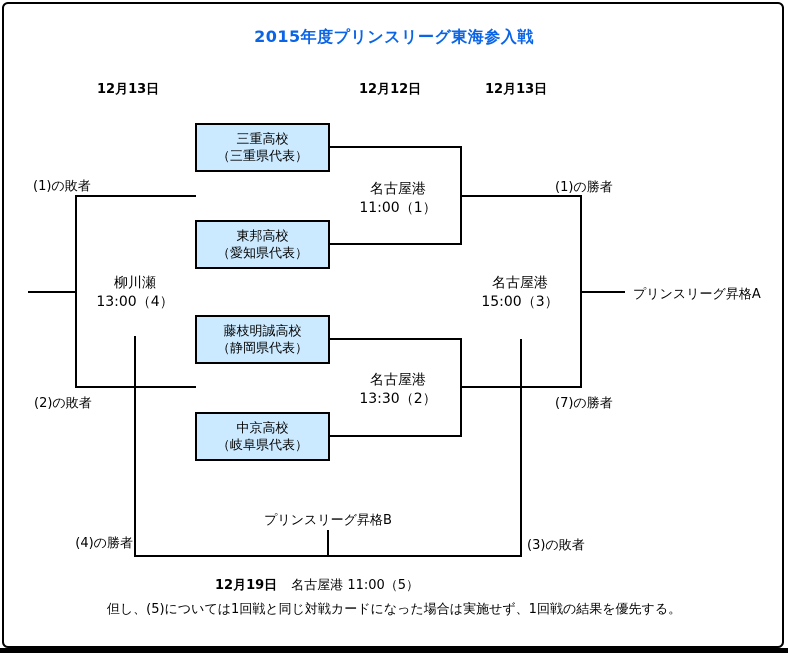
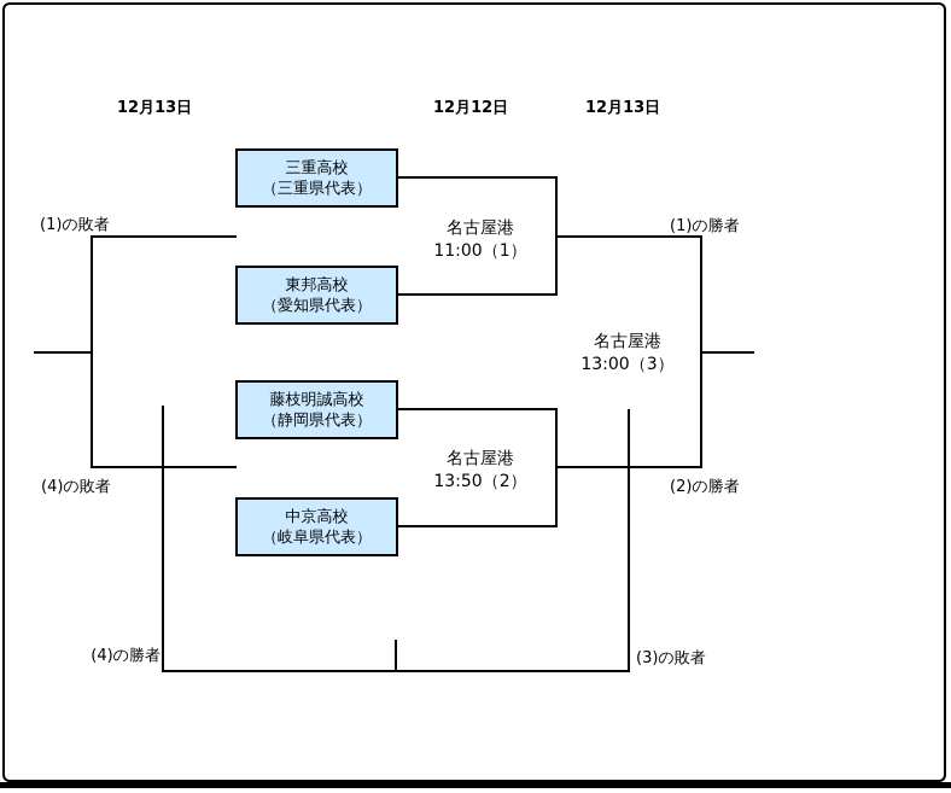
- 2015年度プリンスリーグ東海参入戦
  12月13日
  12月12日
  12月13日
  三重高校
  （三重県代表）
  東邦高校
  （愛知県代表）
  藤枝明誠高校
  （静岡県代表）
  中京高校
  （岐阜県代表）
  名古屋港
  11:00（1）
  名古屋港
- 13:30（2）
+ 13:50（2）
  名古屋港
- 15:00（3）
+ 13:00（3）
- 柳川瀬
- 13:00（4）
  (1)の敗者
- (2)の敗者
+ (4)の敗者
  (1)の勝者
- (7)の勝者
+ (2)の勝者
  (4)の勝者
  (3)の敗者
- プリンスリーグ昇格A
- プリンスリーグ昇格B
- 12月19日 名古屋港 11:00（5）
- 但し、(5)については1回戦と同じ対戦カードになった場合は実施せず、1回戦の結果を優先する。
